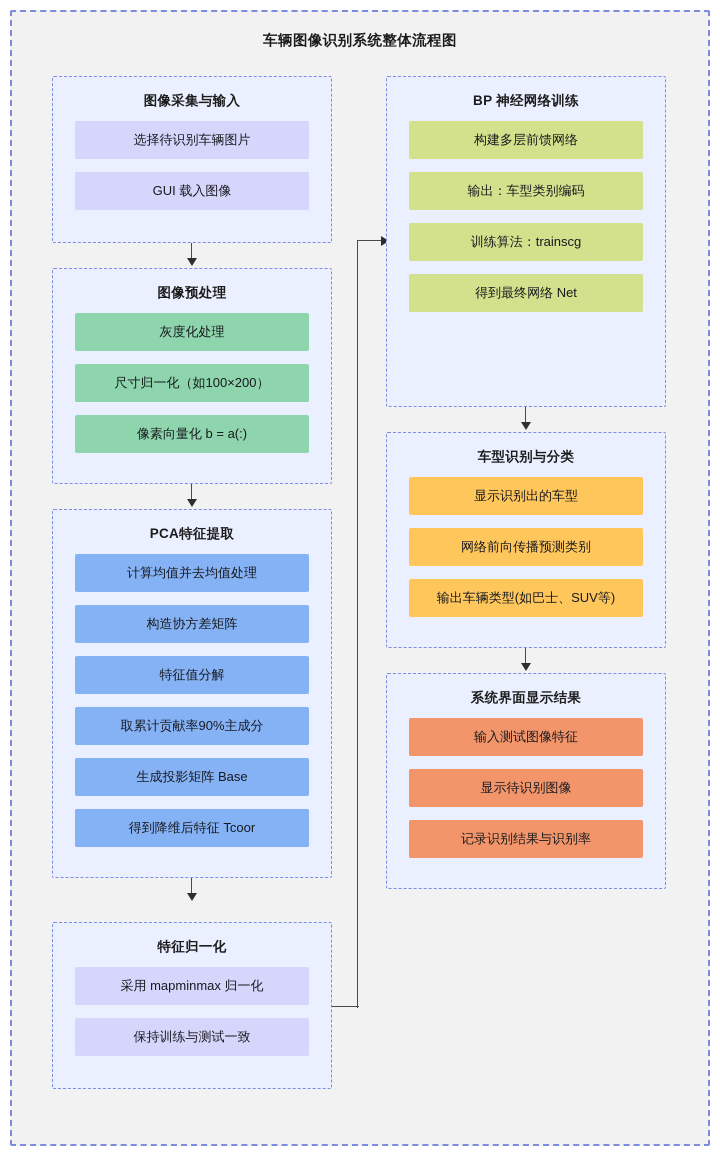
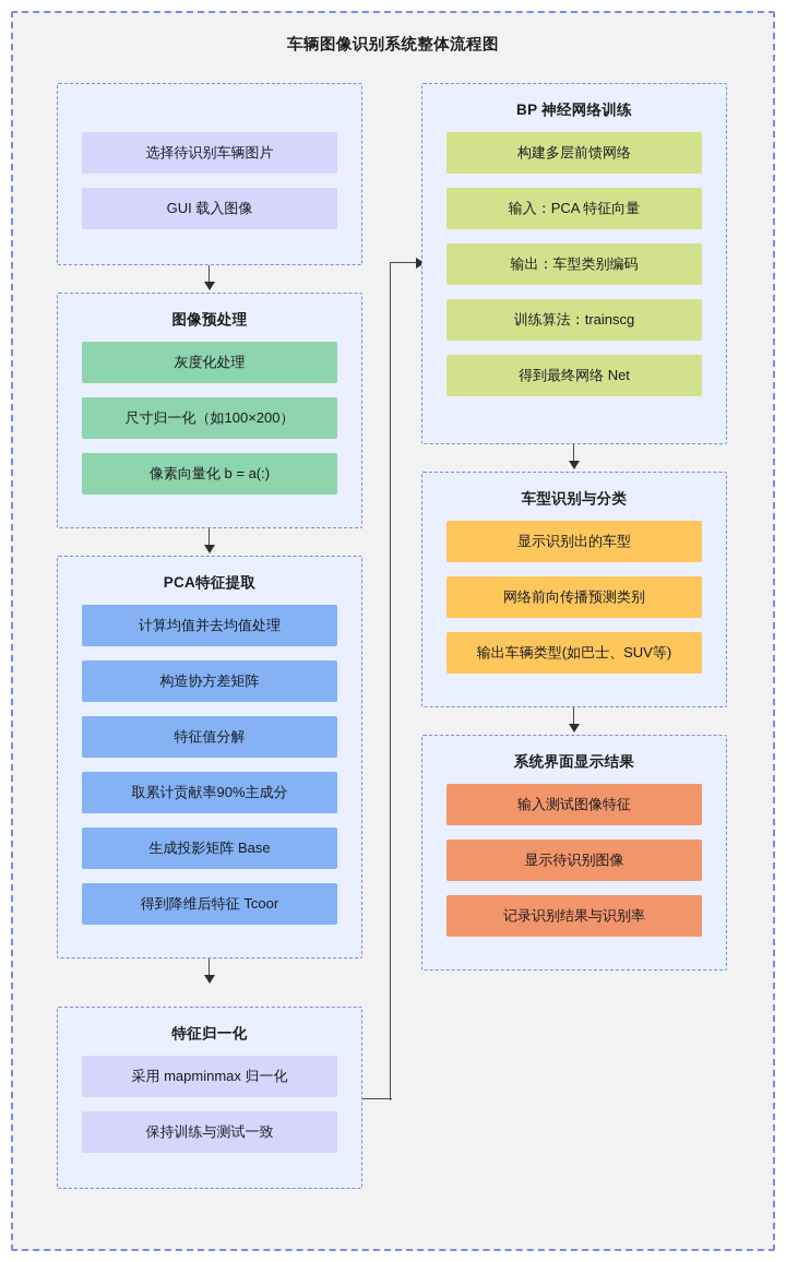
  车辆图像识别系统整体流程图
- 图像采集与输入
  选择待识别车辆图片
  GUI 载入图像
  图像预处理
  灰度化处理
  尺寸归一化（如100×200）
  像素向量化 b = a(:)
  PCA特征提取
  计算均值并去均值处理
  构造协方差矩阵
  特征值分解
  取累计贡献率90%主成分
  生成投影矩阵 Base
  得到降维后特征 Tcoor
  特征归一化
  采用 mapminmax 归一化
  保持训练与测试一致
  BP 神经网络训练
  构建多层前馈网络
+ 输入：PCA 特征向量
  输出：车型类别编码
  训练算法：trainscg
  得到最终网络 Net
  车型识别与分类
  显示识别出的车型
  网络前向传播预测类别
  输出车辆类型(如巴士、SUV等)
  系统界面显示结果
  输入测试图像特征
  显示待识别图像
  记录识别结果与识别率
